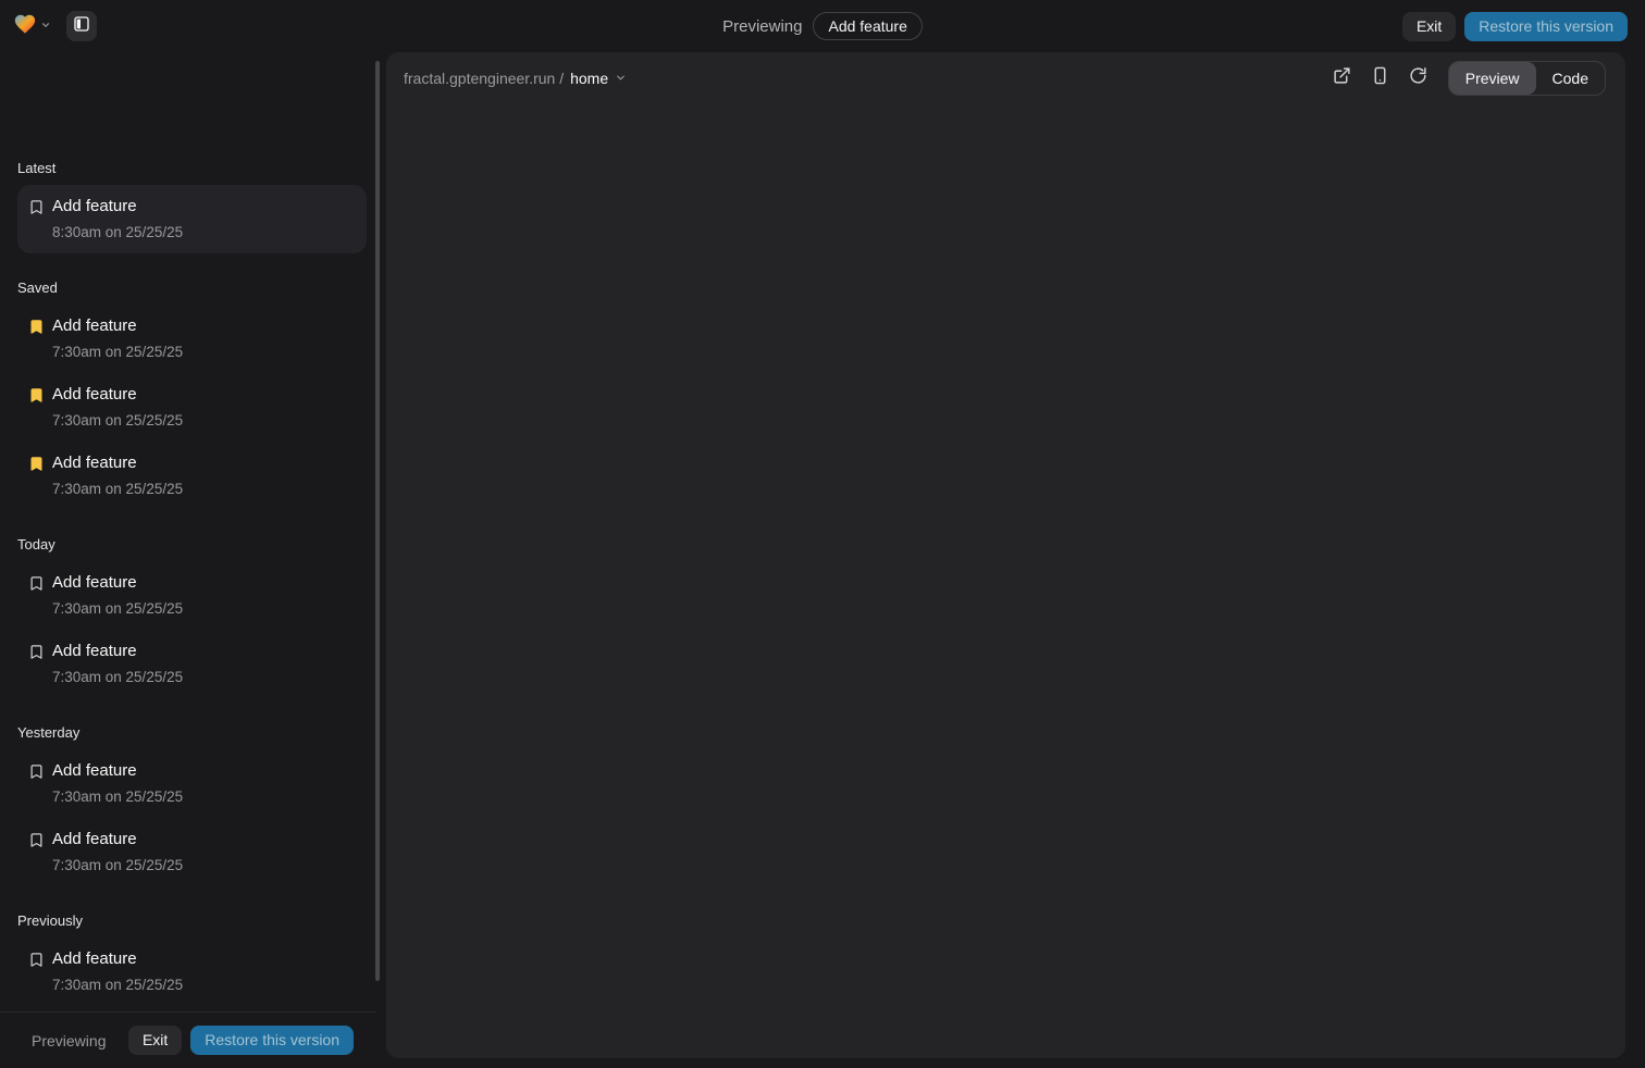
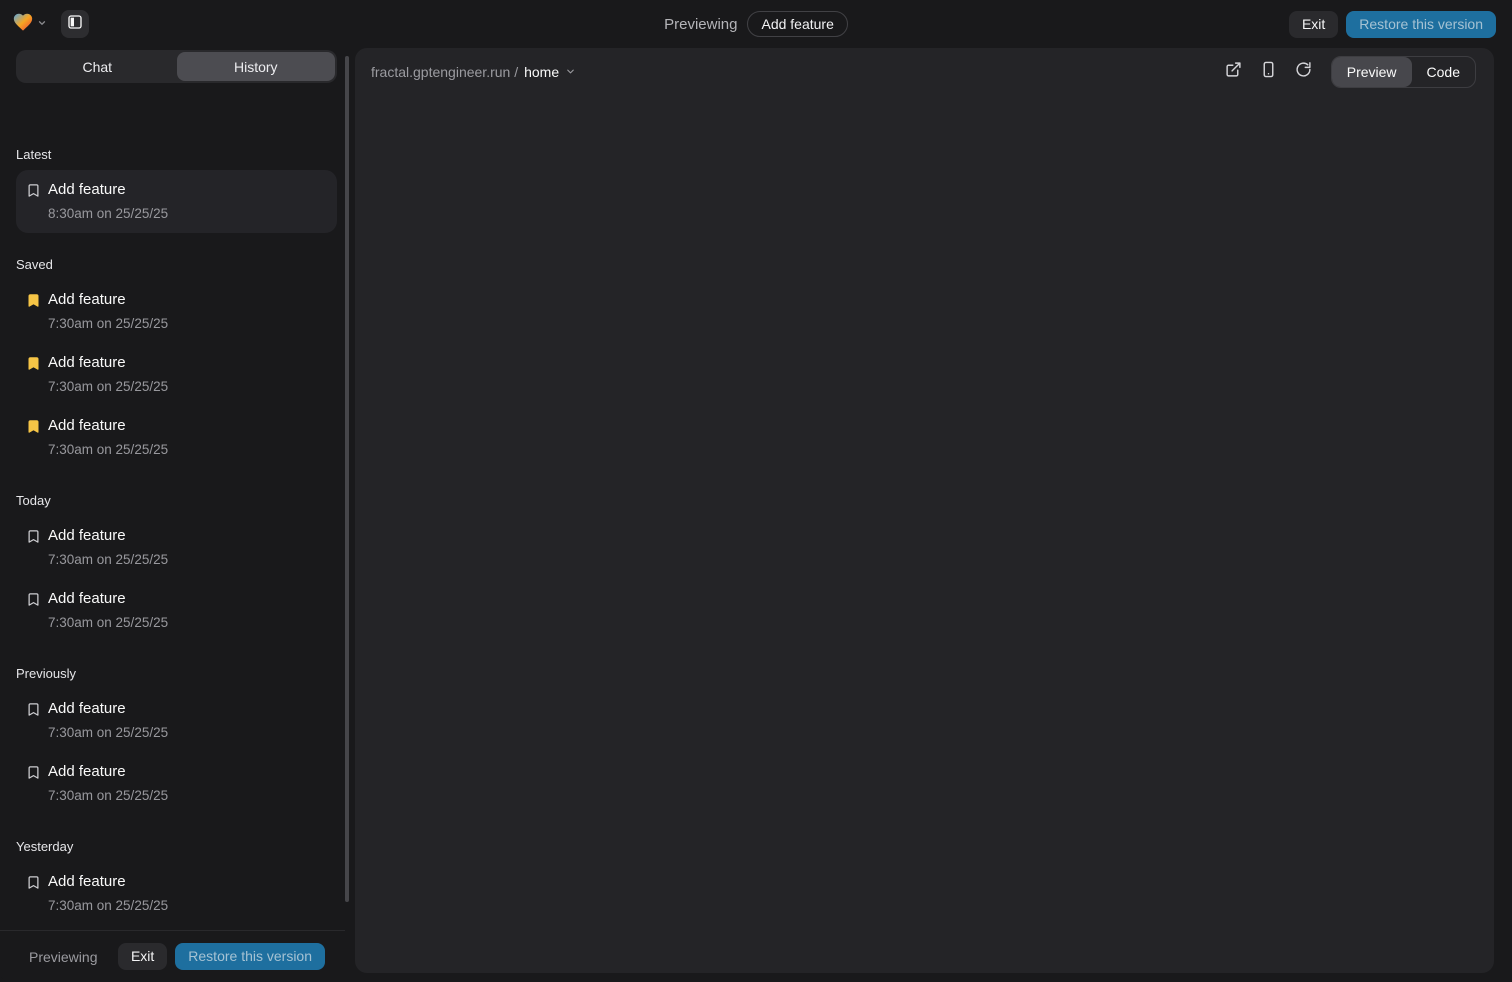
  Previewing
  Add feature
  Exit
  Restore this version
+ Chat
+ History
  Latest
  Add feature
  8:30am on 25/25/25
  Saved
  Add feature
  7:30am on 25/25/25
  Add feature
  7:30am on 25/25/25
  Add feature
  7:30am on 25/25/25
  Today
  Add feature
  7:30am on 25/25/25
  Add feature
  7:30am on 25/25/25
- Yesterday
+ Previously
  Add feature
  7:30am on 25/25/25
  Add feature
  7:30am on 25/25/25
- Previously
+ Yesterday
  Add feature
  7:30am on 25/25/25
  Previewing
  Exit
  Restore this version
  fractal.gptengineer.run /
  home
  Preview
  Code
